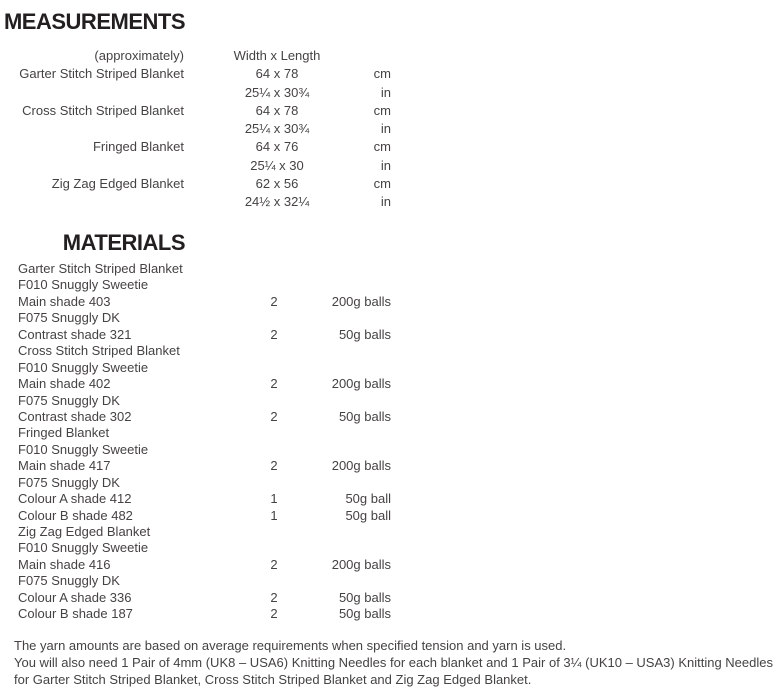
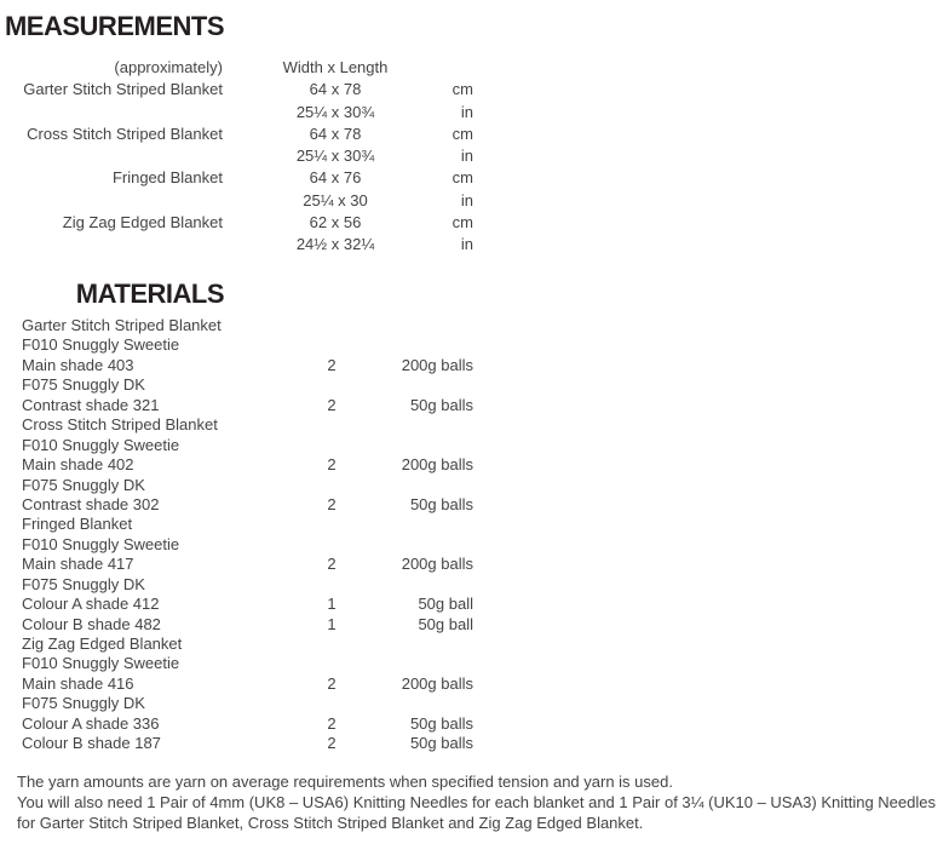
  MEASUREMENTS
  (approximately)
  Width x Length
  Garter Stitch Striped Blanket
  64 x 78
  cm
  25¼ x 30¾
  in
  Cross Stitch Striped Blanket
  64 x 78
  cm
  25¼ x 30¾
  in
  Fringed Blanket
  64 x 76
  cm
  25¼ x 30
  in
  Zig Zag Edged Blanket
  62 x 56
  cm
  24½ x 32¼
  in
  MATERIALS
  Garter Stitch Striped Blanket
  F010 Snuggly Sweetie
  Main shade 403
  2
  200g balls
  F075 Snuggly DK
  Contrast shade 321
  2
  50g balls
  Cross Stitch Striped Blanket
  F010 Snuggly Sweetie
  Main shade 402
  2
  200g balls
  F075 Snuggly DK
  Contrast shade 302
  2
  50g balls
  Fringed Blanket
  F010 Snuggly Sweetie
  Main shade 417
  2
  200g balls
  F075 Snuggly DK
  Colour A shade 412
  1
  50g ball
  Colour B shade 482
  1
  50g ball
  Zig Zag Edged Blanket
  F010 Snuggly Sweetie
  Main shade 416
  2
  200g balls
  F075 Snuggly DK
  Colour A shade 336
  2
  50g balls
  Colour B shade 187
  2
  50g balls
- The yarn amounts are based on average requirements when specified tension and yarn is used.
+ The yarn amounts are yarn on average requirements when specified tension and yarn is used.
  You will also need 1 Pair of 4mm (UK8 – USA6) Knitting Needles for each blanket and 1 Pair of 3¼ (UK10 – USA3) Knitting Needles for Garter Stitch Striped Blanket, Cross Stitch Striped Blanket and Zig Zag Edged Blanket.
